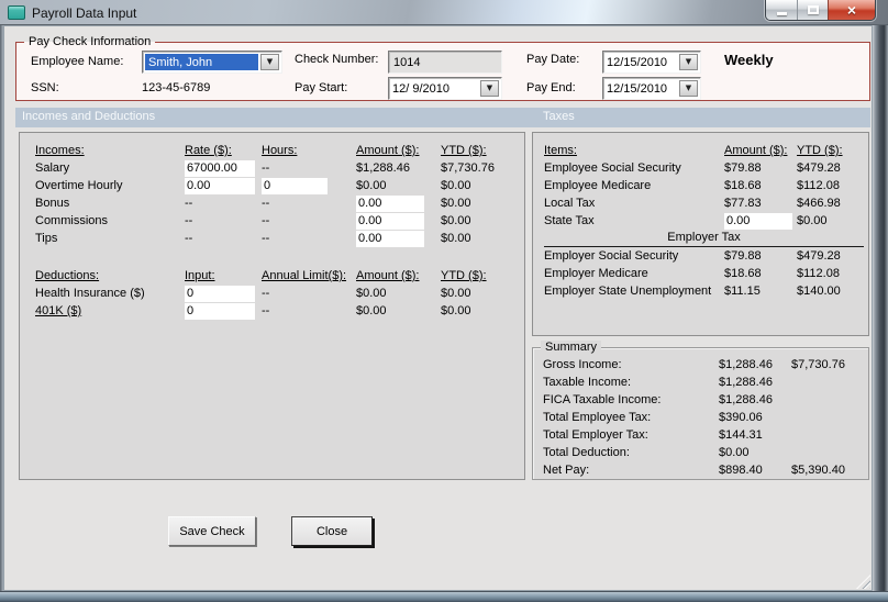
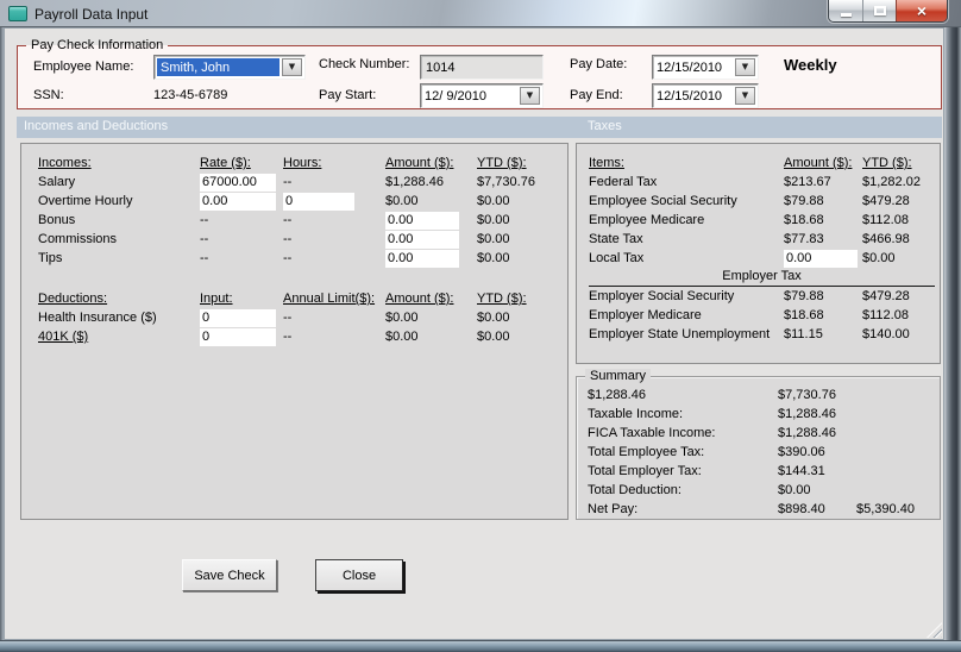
  Payroll Data Input
  ×
  Pay Check Information
  Employee Name:
  Smith, John
  ▼
  Check Number:
  1014
  Pay Date:
  12/15/2010
  ▼
  Weekly
  SSN:
  123-45-6789
  Pay Start:
  12/ 9/2010
  ▼
  Pay End:
  12/15/2010
  ▼
  Incomes and Deductions
  Taxes
  Incomes:
  Rate ($):
  Hours:
  Amount ($):
  YTD ($):
  Salary
  67000.00
  --
  $1,288.46
  $7,730.76
  Overtime Hourly
  0.00
  0
  $0.00
  $0.00
  Bonus
  --
  --
  0.00
  $0.00
  Commissions
  --
  --
  0.00
  $0.00
  Tips
  --
  --
  0.00
  $0.00
  Deductions:
  Input:
  Annual Limit($):
  Amount ($):
  YTD ($):
  Health Insurance ($)
  0
  --
  $0.00
  $0.00
  401K ($)
  0
  --
  $0.00
  $0.00
  Items:
  Amount ($):
  YTD ($):
+ Federal Tax
+ $213.67
+ $1,282.02
  Employee Social Security
  $79.88
  $479.28
  Employee Medicare
  $18.68
  $112.08
- Local Tax
+ State Tax
  $77.83
  $466.98
- State Tax
+ Local Tax
  0.00
  $0.00
  Employer Tax
  Employer Social Security
  $79.88
  $479.28
  Employer Medicare
  $18.68
  $112.08
  Employer State Unemployment
  $11.15
  $140.00
  Summary
- Gross Income:
  $1,288.46
  $7,730.76
  Taxable Income:
  $1,288.46
  FICA Taxable Income:
  $1,288.46
  Total Employee Tax:
  $390.06
  Total Employer Tax:
  $144.31
  Total Deduction:
  $0.00
  Net Pay:
  $898.40
  $5,390.40
  Save Check
  Close
